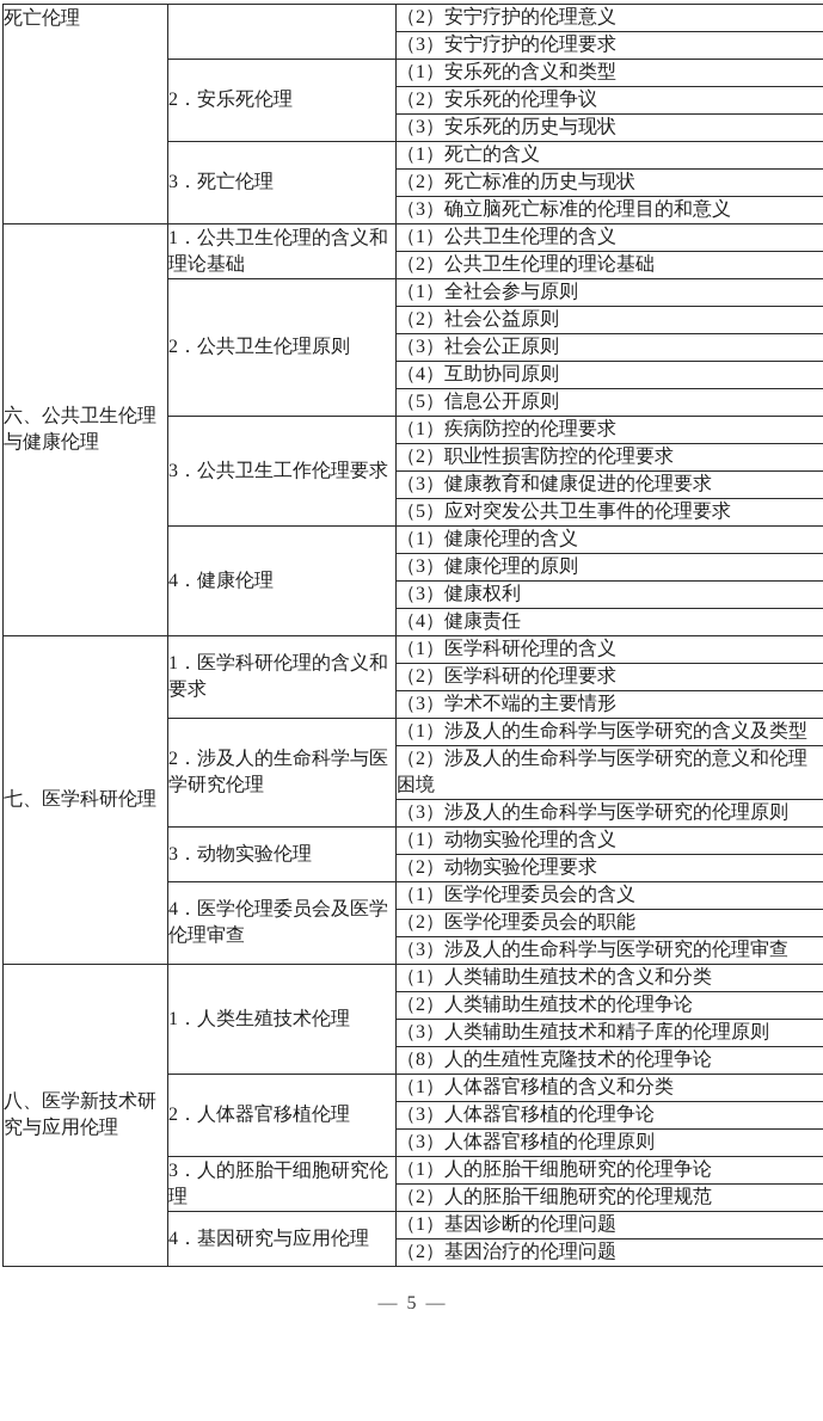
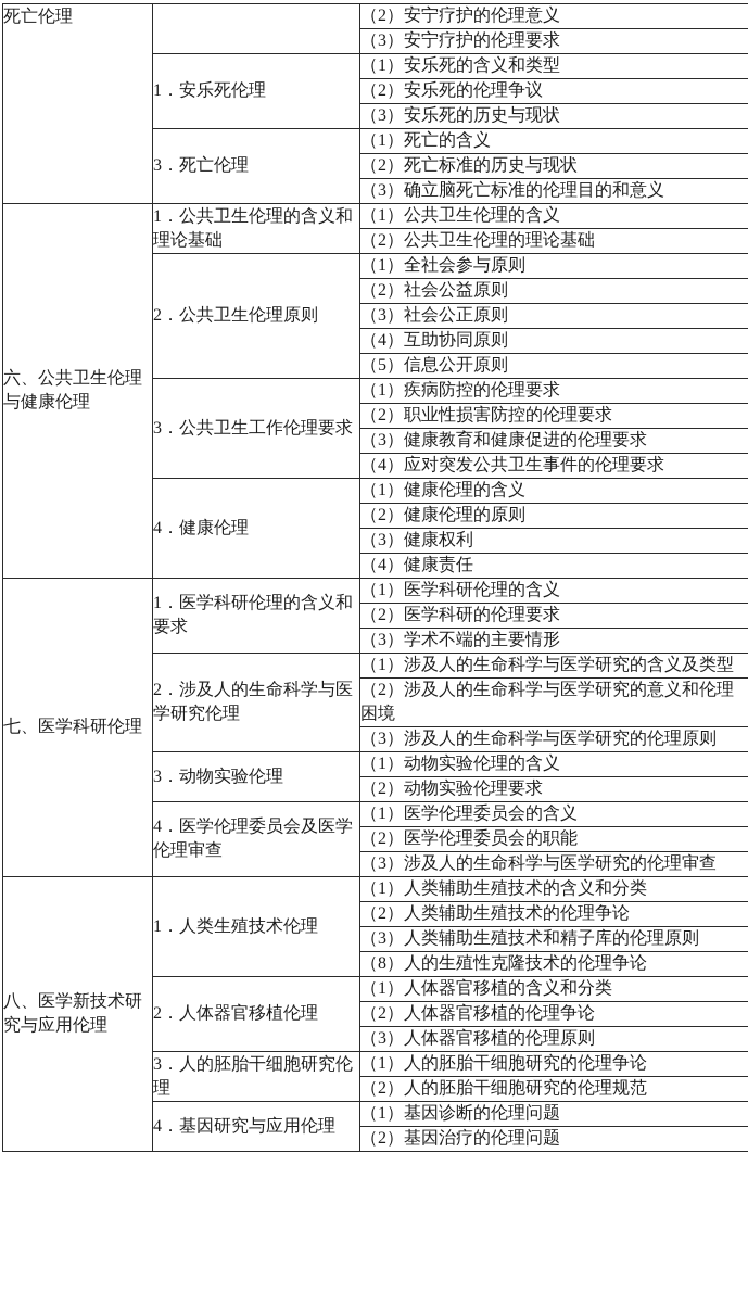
  死亡伦理		（2）安宁疗护的伦理意义
  （3）安宁疗护的伦理要求
- 2．安乐死伦理	（1）安乐死的含义和类型
+ 1．安乐死伦理	（1）安乐死的含义和类型
  （2）安乐死的伦理争议
  （3）安乐死的历史与现状
  3．死亡伦理	（1）死亡的含义
  （2）死亡标准的历史与现状
  （3）确立脑死亡标准的伦理目的和意义
  六、公共卫生伦理与健康伦理	1．公共卫生伦理的含义和理论基础	（1）公共卫生伦理的含义
  （2）公共卫生伦理的理论基础
  2．公共卫生伦理原则	（1）全社会参与原则
  （2）社会公益原则
  （3）社会公正原则
  （4）互助协同原则
  （5）信息公开原则
  3．公共卫生工作伦理要求	（1）疾病防控的伦理要求
  （2）职业性损害防控的伦理要求
  （3）健康教育和健康促进的伦理要求
- （5）应对突发公共卫生事件的伦理要求
+ （4）应对突发公共卫生事件的伦理要求
  4．健康伦理	（1）健康伦理的含义
- （3）健康伦理的原则
+ （2）健康伦理的原则
  （3）健康权利
  （4）健康责任
  七、医学科研伦理	1．医学科研伦理的含义和要求	（1）医学科研伦理的含义
  （2）医学科研的伦理要求
  （3）学术不端的主要情形
  2．涉及人的生命科学与医学研究伦理	（1）涉及人的生命科学与医学研究的含义及类型
  （2）涉及人的生命科学与医学研究的意义和伦理困境
  （3）涉及人的生命科学与医学研究的伦理原则
  3．动物实验伦理	（1）动物实验伦理的含义
  （2）动物实验伦理要求
  4．医学伦理委员会及医学伦理审查	（1）医学伦理委员会的含义
  （2）医学伦理委员会的职能
  （3）涉及人的生命科学与医学研究的伦理审查
  八、医学新技术研究与应用伦理	1．人类生殖技术伦理	（1）人类辅助生殖技术的含义和分类
  （2）人类辅助生殖技术的伦理争论
  （3）人类辅助生殖技术和精子库的伦理原则
  （8）人的生殖性克隆技术的伦理争论
  2．人体器官移植伦理	（1）人体器官移植的含义和分类
- （3）人体器官移植的伦理争论
+ （2）人体器官移植的伦理争论
  （3）人体器官移植的伦理原则
  3．人的胚胎干细胞研究伦理	（1）人的胚胎干细胞研究的伦理争论
  （2）人的胚胎干细胞研究的伦理规范
  4．基因研究与应用伦理	（1）基因诊断的伦理问题
  （2）基因治疗的伦理问题
- — 5 —
